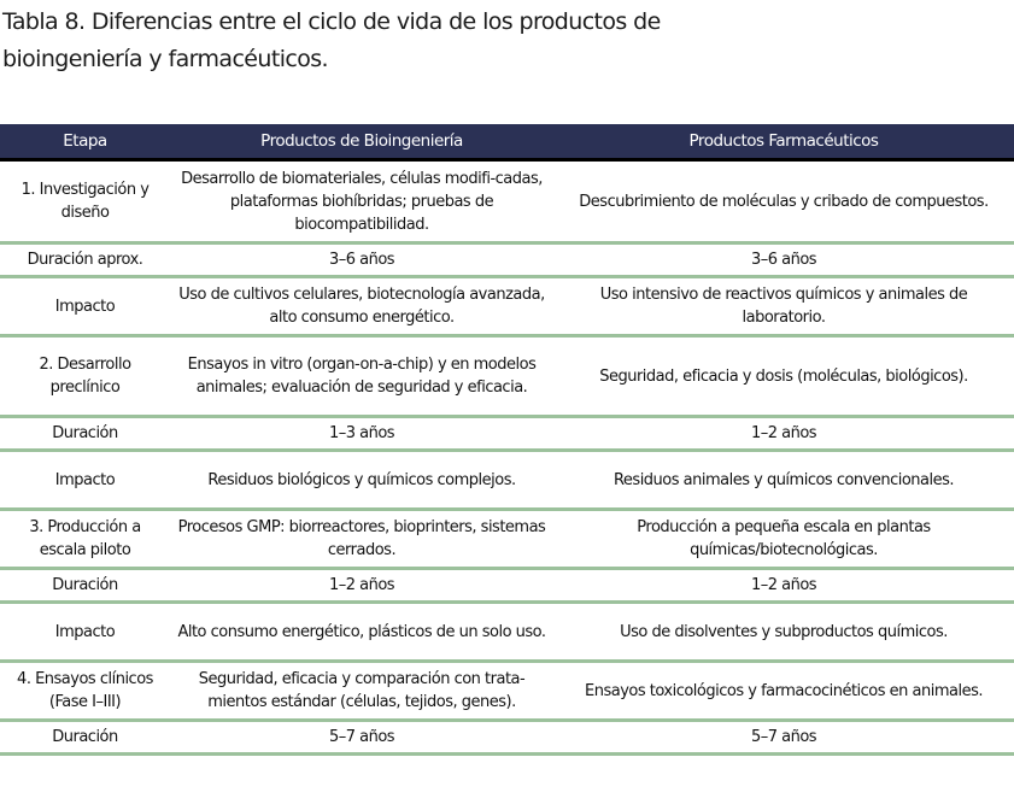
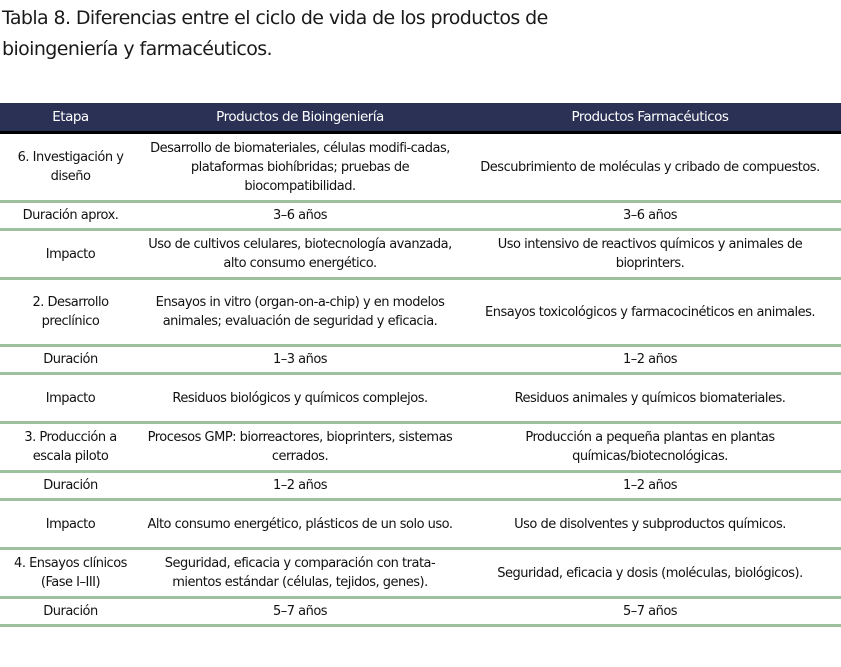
  Tabla 8. Diferencias entre el ciclo de vida de los productos de bioingeniería y farmacéuticos.
  Etapa	Productos de Bioingeniería	Productos Farmacéuticos
- 1. Investigación y diseño	Desarrollo de biomateriales, células modifi-cadas, plataformas biohíbridas; pruebas de biocompatibilidad.	Descubrimiento de moléculas y cribado de compuestos.
+ 6. Investigación y diseño	Desarrollo de biomateriales, células modifi-cadas, plataformas biohíbridas; pruebas de biocompatibilidad.	Descubrimiento de moléculas y cribado de compuestos.
  Duración aprox.	3–6 años	3–6 años
- Impacto	Uso de cultivos celulares, biotecnología avanzada, alto consumo energético.	Uso intensivo de reactivos químicos y animales de laboratorio.
+ Impacto	Uso de cultivos celulares, biotecnología avanzada, alto consumo energético.	Uso intensivo de reactivos químicos y animales de bioprinters.
- 2. Desarrollo preclínico	Ensayos in vitro (organ-on-a-chip) y en modelos animales; evaluación de seguridad y eficacia.	Seguridad, eficacia y dosis (moléculas, biológicos).
+ 2. Desarrollo preclínico	Ensayos in vitro (organ-on-a-chip) y en modelos animales; evaluación de seguridad y eficacia.	Ensayos toxicológicos y farmacocinéticos en animales.
  Duración	1–3 años	1–2 años
- Impacto	Residuos biológicos y químicos complejos.	Residuos animales y químicos convencionales.
+ Impacto	Residuos biológicos y químicos complejos.	Residuos animales y químicos biomateriales.
- 3. Producción a escala piloto	Procesos GMP: biorreactores, bioprinters, sistemas cerrados.	Producción a pequeña escala en plantas químicas/biotecnológicas.
+ 3. Producción a escala piloto	Procesos GMP: biorreactores, bioprinters, sistemas cerrados.	Producción a pequeña plantas en plantas químicas/biotecnológicas.
  Duración	1–2 años	1–2 años
  Impacto	Alto consumo energético, plásticos de un solo uso.	Uso de disolventes y subproductos químicos.
- 4. Ensayos clínicos (Fase I–III)	Seguridad, eficacia y comparación con trata-mientos estándar (células, tejidos, genes).	Ensayos toxicológicos y farmacocinéticos en animales.
+ 4. Ensayos clínicos (Fase I–III)	Seguridad, eficacia y comparación con trata-mientos estándar (células, tejidos, genes).	Seguridad, eficacia y dosis (moléculas, biológicos).
  Duración	5–7 años	5–7 años
